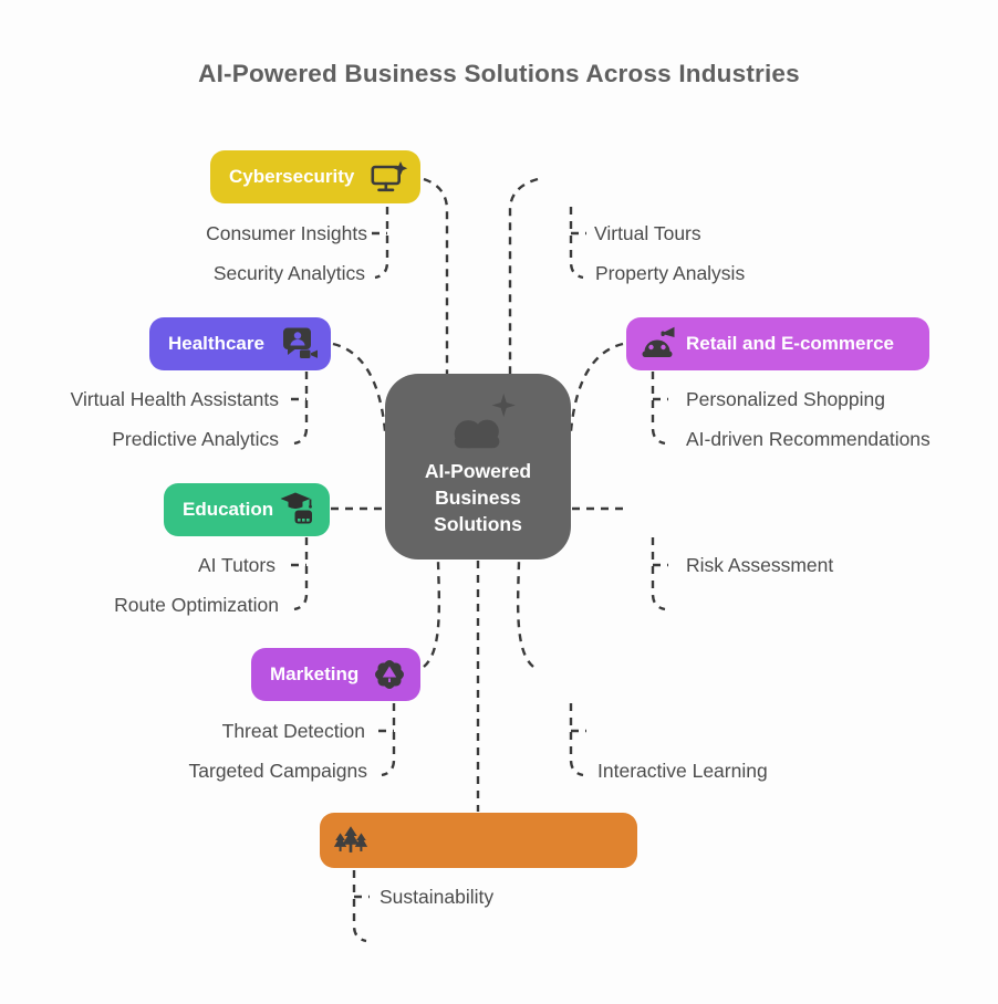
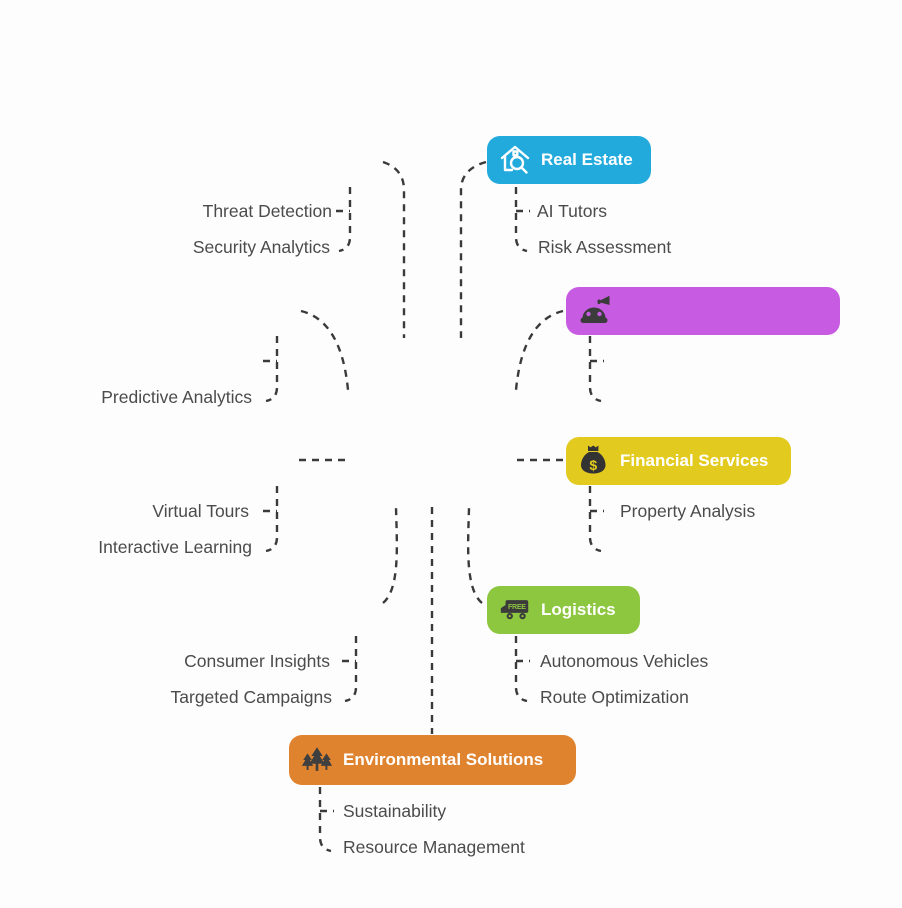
- AI-Powered Business Solutions Across Industries
- AI-Powered Business Solutions
- Cybersecurity
- Consumer Insights
+ Threat Detection
  Security Analytics
+ Real Estate
- Virtual Tours
+ AI Tutors
- Property Analysis
+ Risk Assessment
- Healthcare
- Virtual Health Assistants
  Predictive Analytics
- Retail and E-commerce
- Personalized Shopping
- AI-driven Recommendations
- Education
- AI Tutors
+ Virtual Tours
- Route Optimization
+ Interactive Learning
+ $
+ Financial Services
- Risk Assessment
+ Property Analysis
- Marketing
- Threat Detection
+ Consumer Insights
  Targeted Campaigns
+ FREE
+ Logistics
+ Autonomous Vehicles
- Interactive Learning
+ Route Optimization
+ Environmental Solutions
  Sustainability
+ Resource Management
